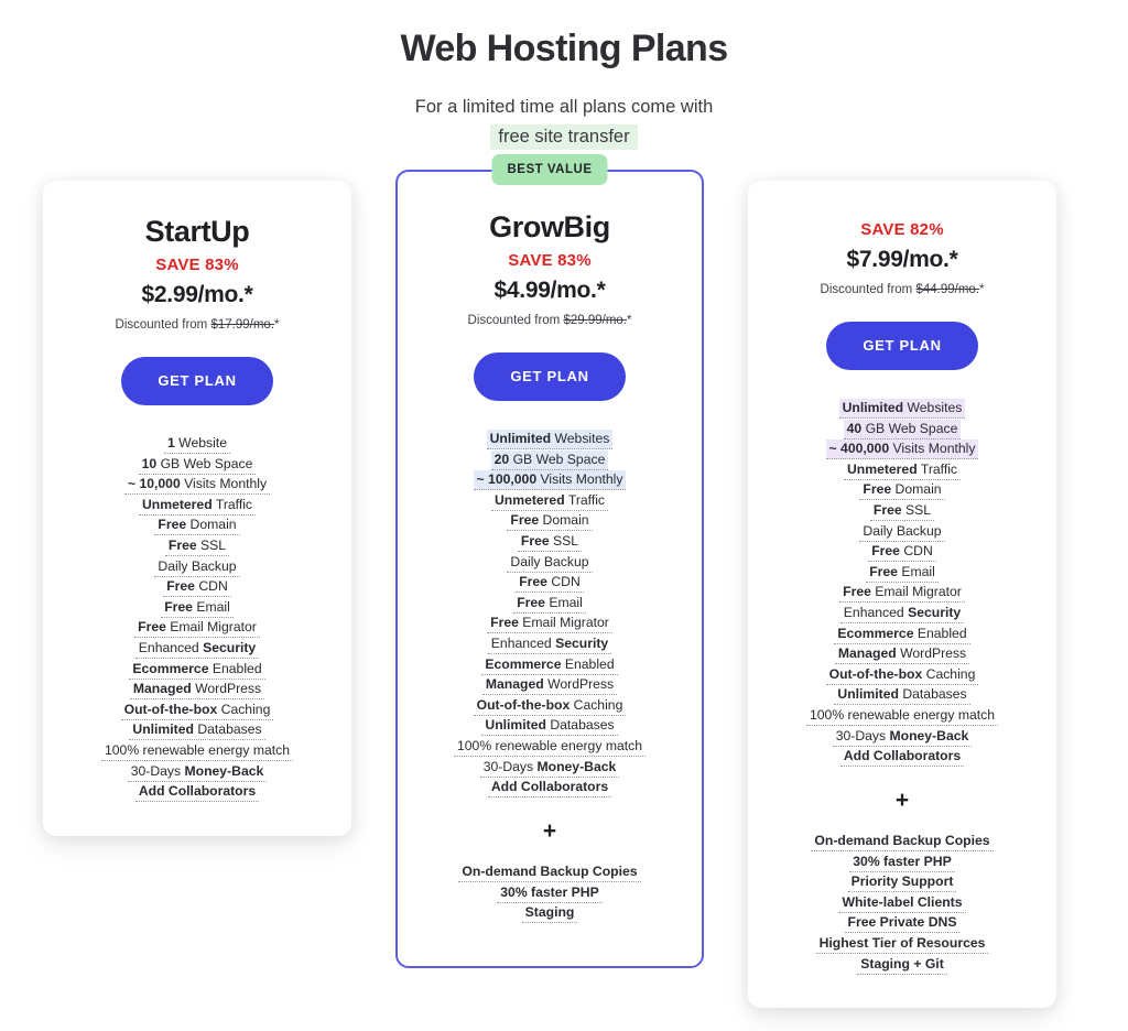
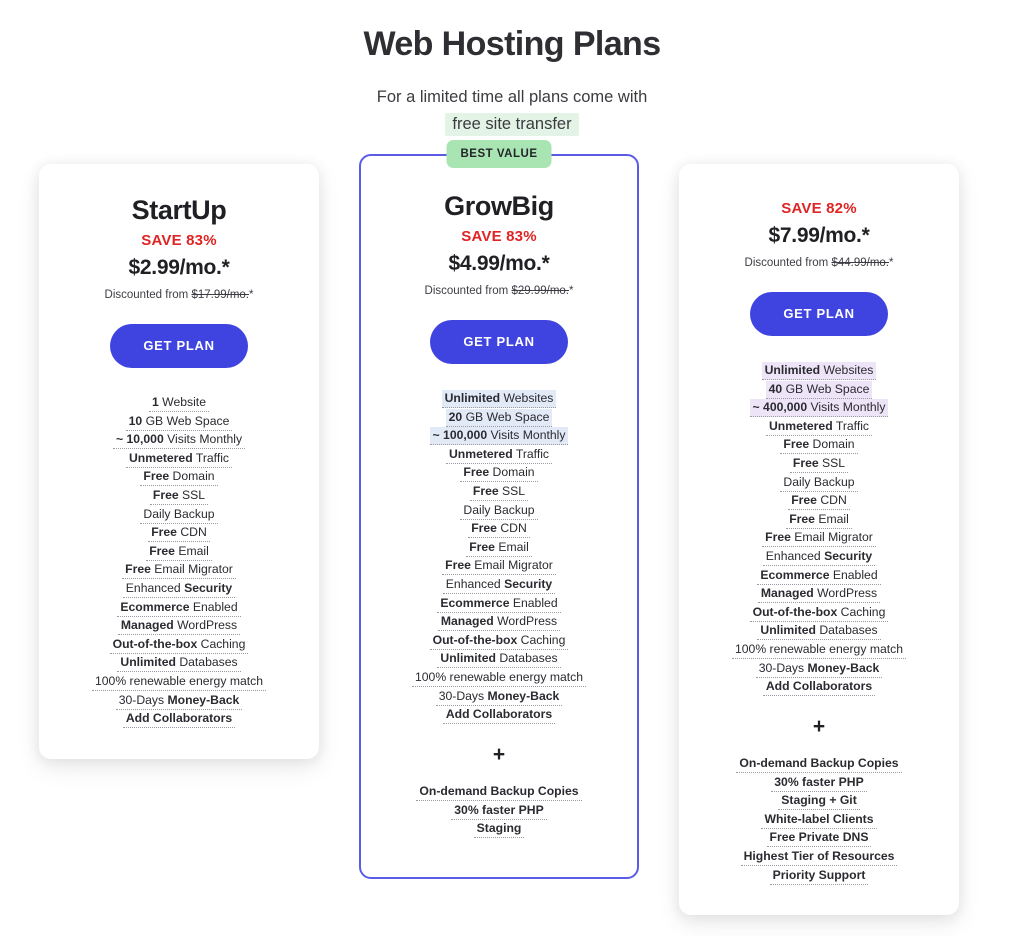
  Web Hosting Plans
  For a limited time all plans come with
  free site transfer
  StartUp
  SAVE 83%
  $2.99/mo.*
  Discounted from $17.99/mo.*
  GET PLAN
  1 Website
  10 GB Web Space
  ~ 10,000 Visits Monthly
  Unmetered Traffic
  Free Domain
  Free SSL
  Daily Backup
  Free CDN
  Free Email
  Free Email Migrator
  Enhanced Security
  Ecommerce Enabled
  Managed WordPress
  Out-of-the-box Caching
  Unlimited Databases
  100% renewable energy match
  30-Days Money-Back
  Add Collaborators
  BEST VALUE
  GrowBig
  SAVE 83%
  $4.99/mo.*
  Discounted from $29.99/mo.*
  GET PLAN
  Unlimited Websites
  20 GB Web Space
  ~ 100,000 Visits Monthly
  Unmetered Traffic
  Free Domain
  Free SSL
  Daily Backup
  Free CDN
  Free Email
  Free Email Migrator
  Enhanced Security
  Ecommerce Enabled
  Managed WordPress
  Out-of-the-box Caching
  Unlimited Databases
  100% renewable energy match
  30-Days Money-Back
  Add Collaborators
  +
  On-demand Backup Copies
  30% faster PHP
  Staging
  SAVE 82%
  $7.99/mo.*
  Discounted from $44.99/mo.*
  GET PLAN
  Unlimited Websites
  40 GB Web Space
  ~ 400,000 Visits Monthly
  Unmetered Traffic
  Free Domain
  Free SSL
  Daily Backup
  Free CDN
  Free Email
  Free Email Migrator
  Enhanced Security
  Ecommerce Enabled
  Managed WordPress
  Out-of-the-box Caching
  Unlimited Databases
  100% renewable energy match
  30-Days Money-Back
  Add Collaborators
  +
  On-demand Backup Copies
  30% faster PHP
- Priority Support
+ Staging + Git
  White-label Clients
  Free Private DNS
  Highest Tier of Resources
- Staging + Git
+ Priority Support
